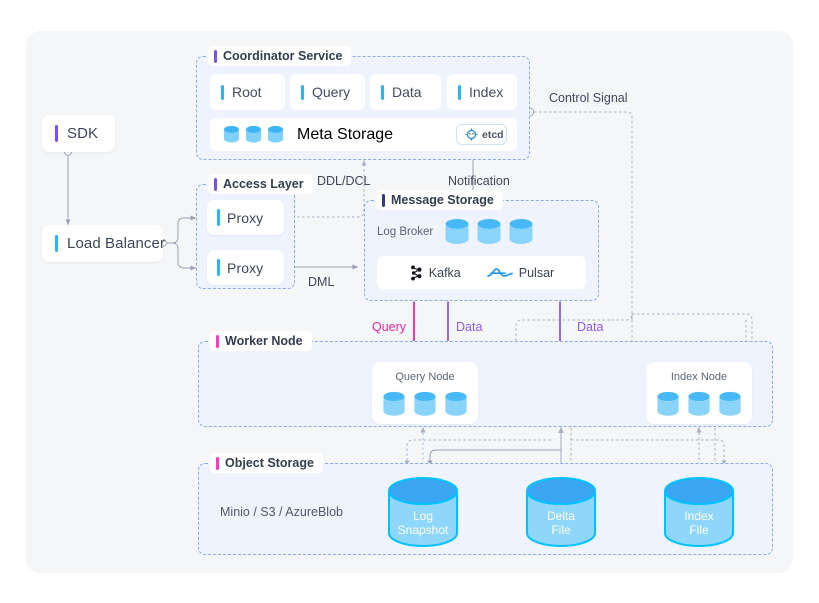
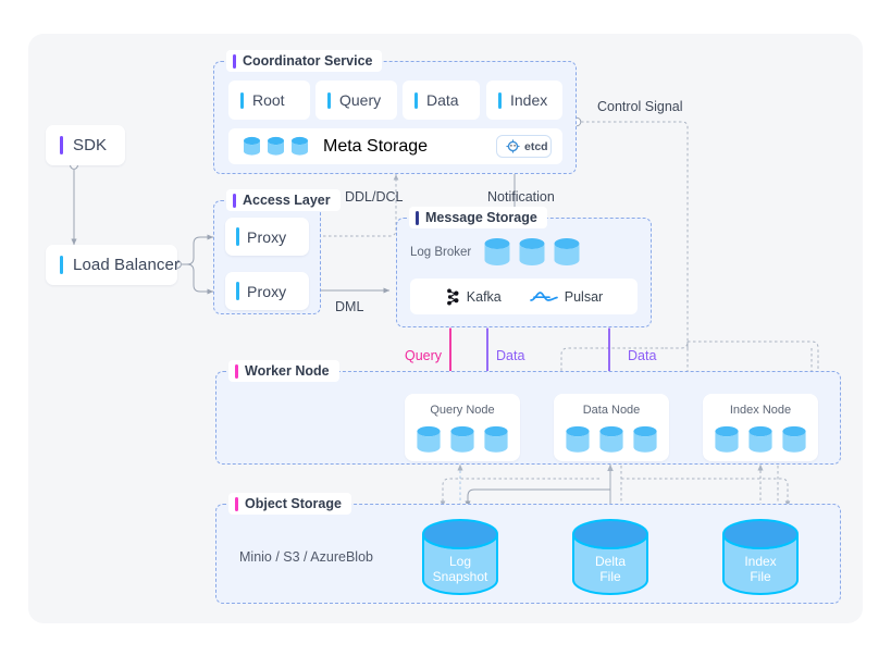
  SDK
  Load Balancer
  Coordinator Service
  Root
  Query
  Data
  Index
  Meta Storage
  etcd
  Access Layer
  Proxy
  Proxy
  Message Storage
  Log Broker
  Kafka
  Pulsar
  DDL/DCL
  Notification
  Control Signal
  DML
  Query
  Data
  Data
  Worker Node
  Query Node
+ Data Node
  Index Node
  Object Storage
  Minio / S3 / AzureBlob
  Log
  Snapshot
  Delta
  File
  Index
  File
